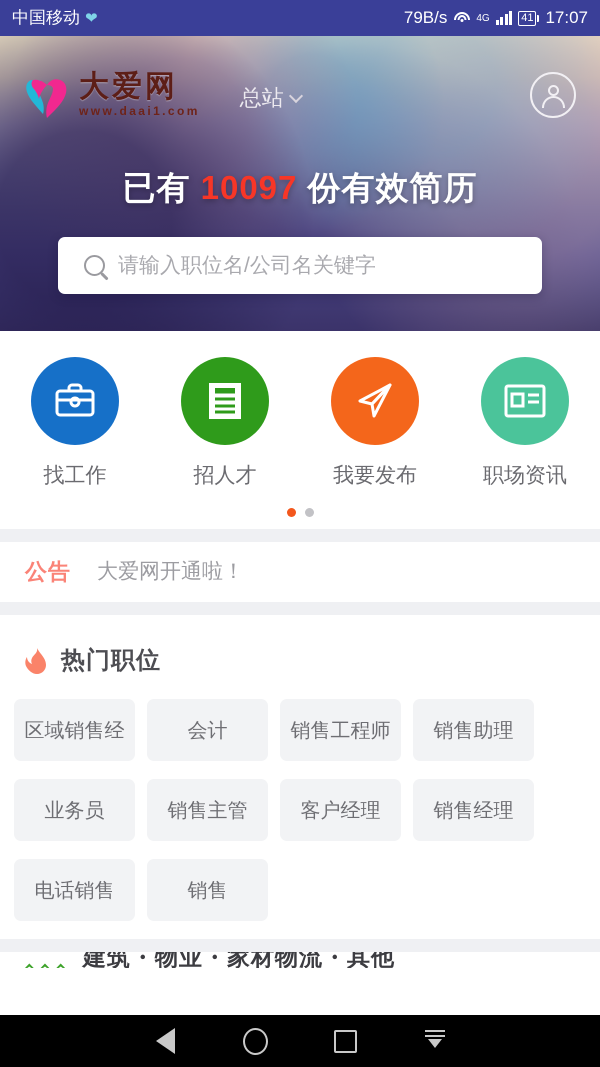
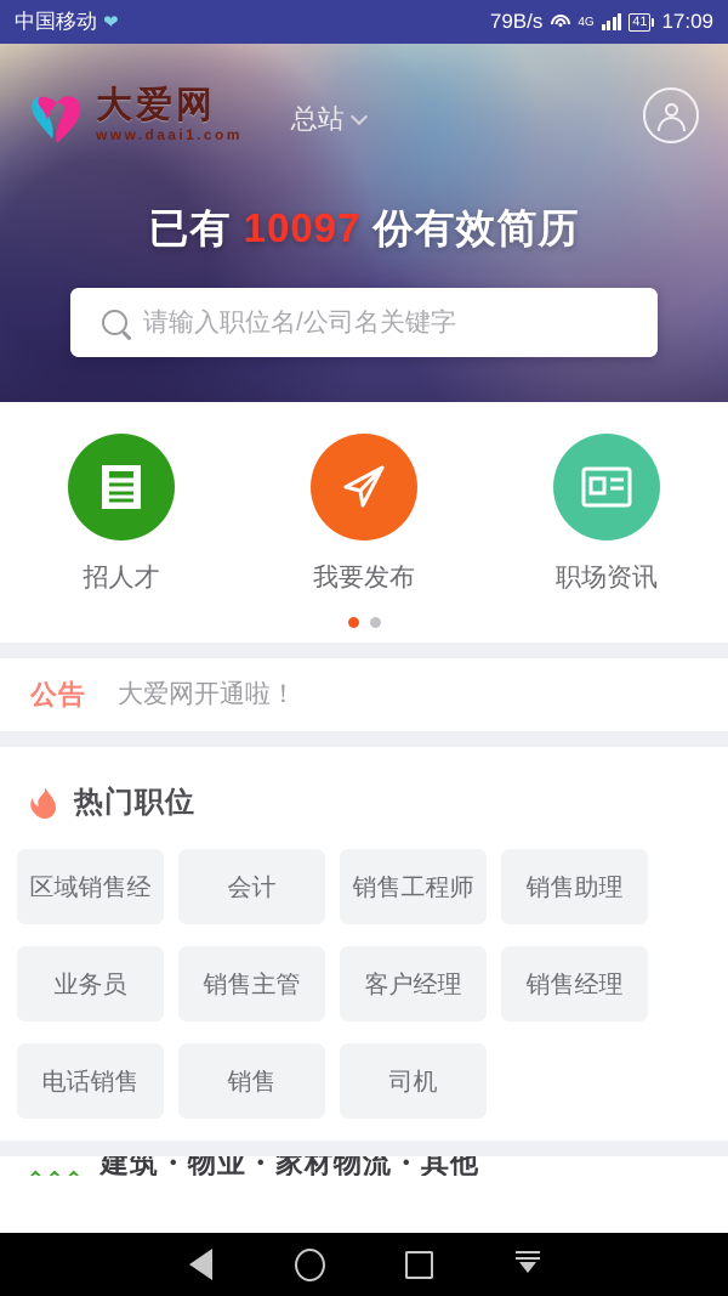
  中国移动
  ❤
  79B/s
  4G
  41
- 17:07
+ 17:09
  大爱网
  www.daai1.com
  总站
  已有 10097 份有效简历
  请输入职位名/公司名关键字
- 找工作
  招人才
  我要发布
  职场资讯
  公告
  大爱网开通啦！
  热门职位
  区域销售经
  会计
  销售工程师
  销售助理
  业务员
  销售主管
  客户经理
  销售经理
  电话销售
  销售
+ 司机
  ‸‸‸
  建筑・物业・家材物流・其他
